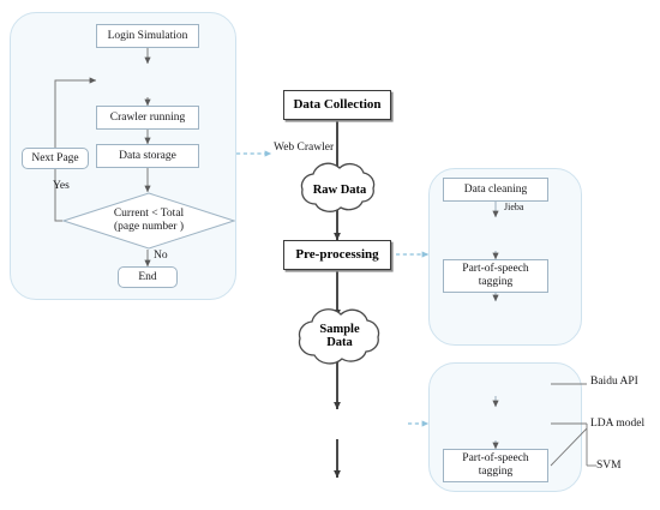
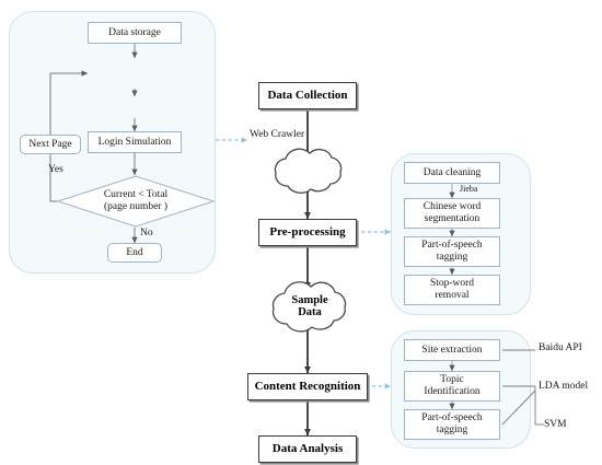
- Login Simulation
+ Data storage
- Crawler running
- Data storage
+ Login Simulation
  Next Page
  End
  Current < Total
  (page number )
  Yes
  No
  Data Collection
- Raw Data
  Pre-processing
  Sample
  Data
+ Content Recognition
+ Data Analysis
  Web Crawler
  Data cleaning
+ Chinese word
+ segmentation
  Part-of-speech
  tagging
+ Stop-word
+ removal
  Jieba
+ Site extraction
+ Topic
+ Identification
  Part-of-speech
  tagging
  Baidu API
  LDA model
  SVM
